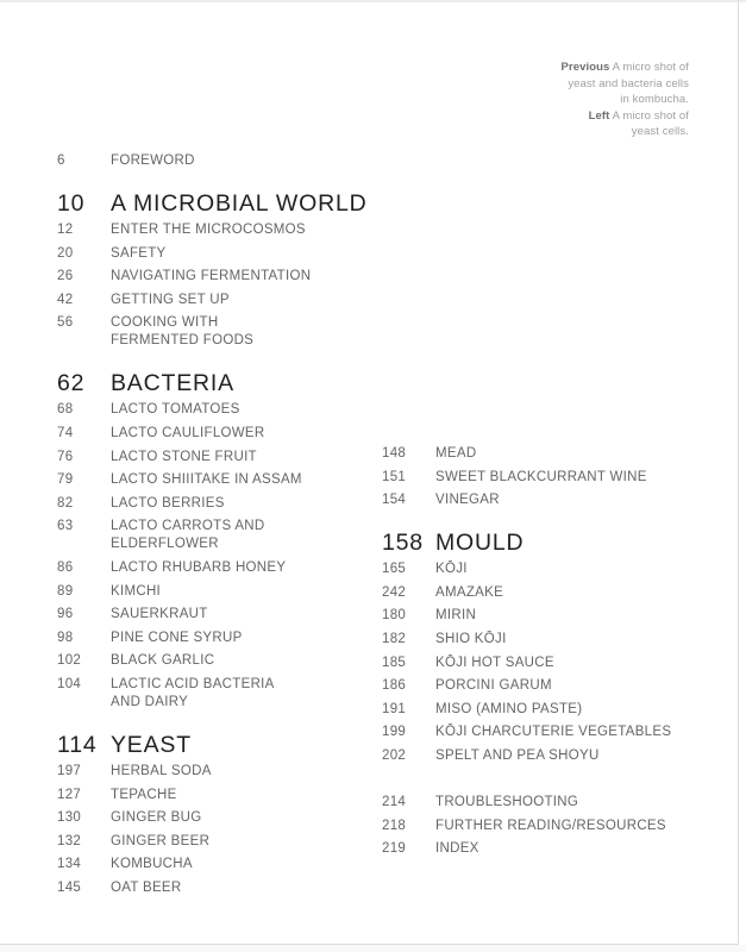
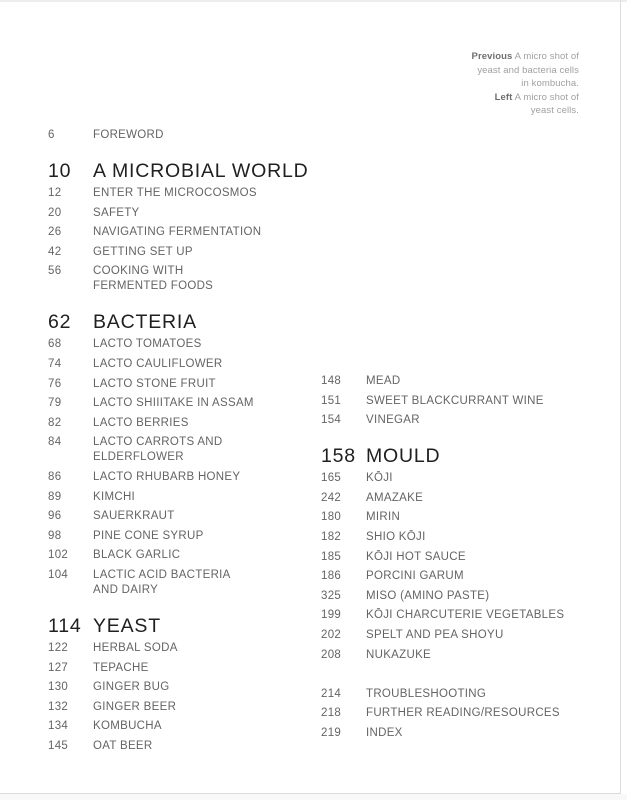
  Previous A micro shot of
  yeast and bacteria cells
  in kombucha.
  Left A micro shot of
  yeast cells.
  6
  FOREWORD
  10
  A MICROBIAL WORLD
  12
  ENTER THE MICROCOSMOS
  20
  SAFETY
  26
  NAVIGATING FERMENTATION
  42
  GETTING SET UP
  56
  COOKING WITH
  FERMENTED FOODS
  62
  BACTERIA
  68
  LACTO TOMATOES
  74
  LACTO CAULIFLOWER
  76
  LACTO STONE FRUIT
  79
  LACTO SHIIITAKE IN ASSAM
  82
  LACTO BERRIES
- 63
+ 84
  LACTO CARROTS AND
  ELDERFLOWER
  86
  LACTO RHUBARB HONEY
  89
  KIMCHI
  96
  SAUERKRAUT
  98
  PINE CONE SYRUP
  102
  BLACK GARLIC
  104
  LACTIC ACID BACTERIA
  AND DAIRY
  114
  YEAST
- 197
+ 122
  HERBAL SODA
  127
  TEPACHE
  130
  GINGER BUG
  132
  GINGER BEER
  134
  KOMBUCHA
  145
  OAT BEER
  148
  MEAD
  151
  SWEET BLACKCURRANT WINE
  154
  VINEGAR
  158
  MOULD
  165
  KŌJI
  242
  AMAZAKE
  180
  MIRIN
  182
  SHIO KŌJI
  185
  KŌJI HOT SAUCE
  186
  PORCINI GARUM
- 191
+ 325
  MISO (AMINO PASTE)
  199
  KŌJI CHARCUTERIE VEGETABLES
  202
  SPELT AND PEA SHOYU
+ 208
+ NUKAZUKE
  214
  TROUBLESHOOTING
  218
  FURTHER READING/RESOURCES
  219
  INDEX
